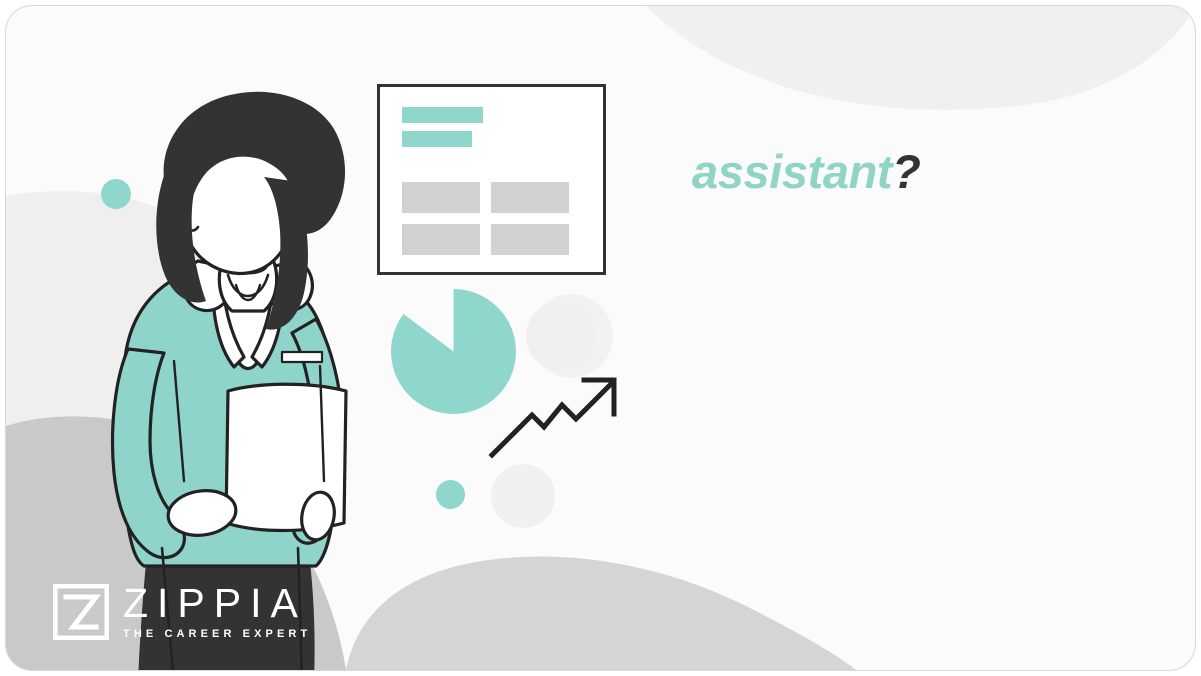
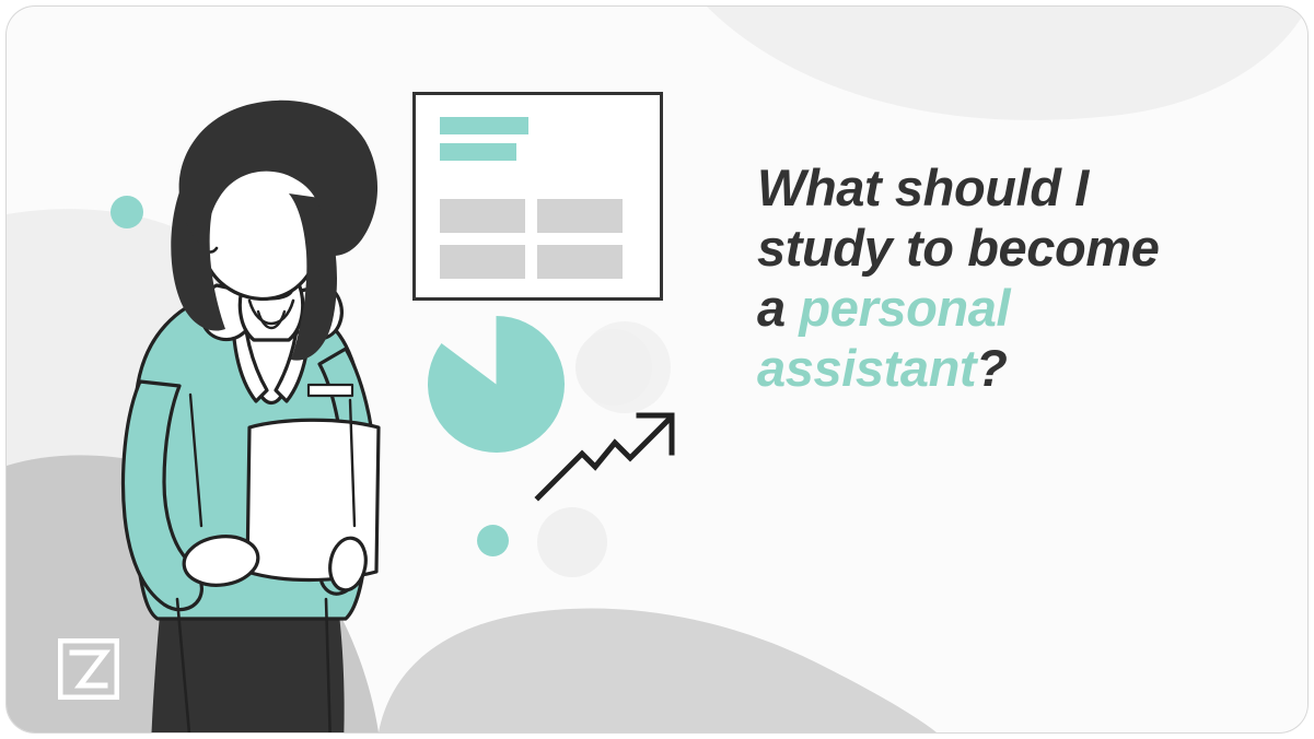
+ What should I
+ study to become
+ a personal
  assistant?
- ZIPPIA
- THE CAREER EXPERT
